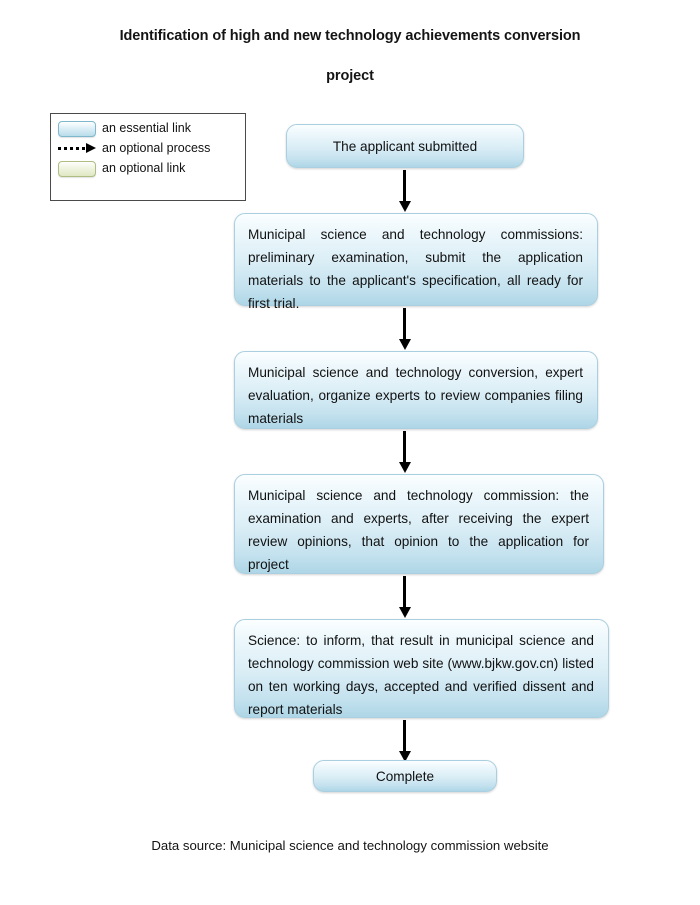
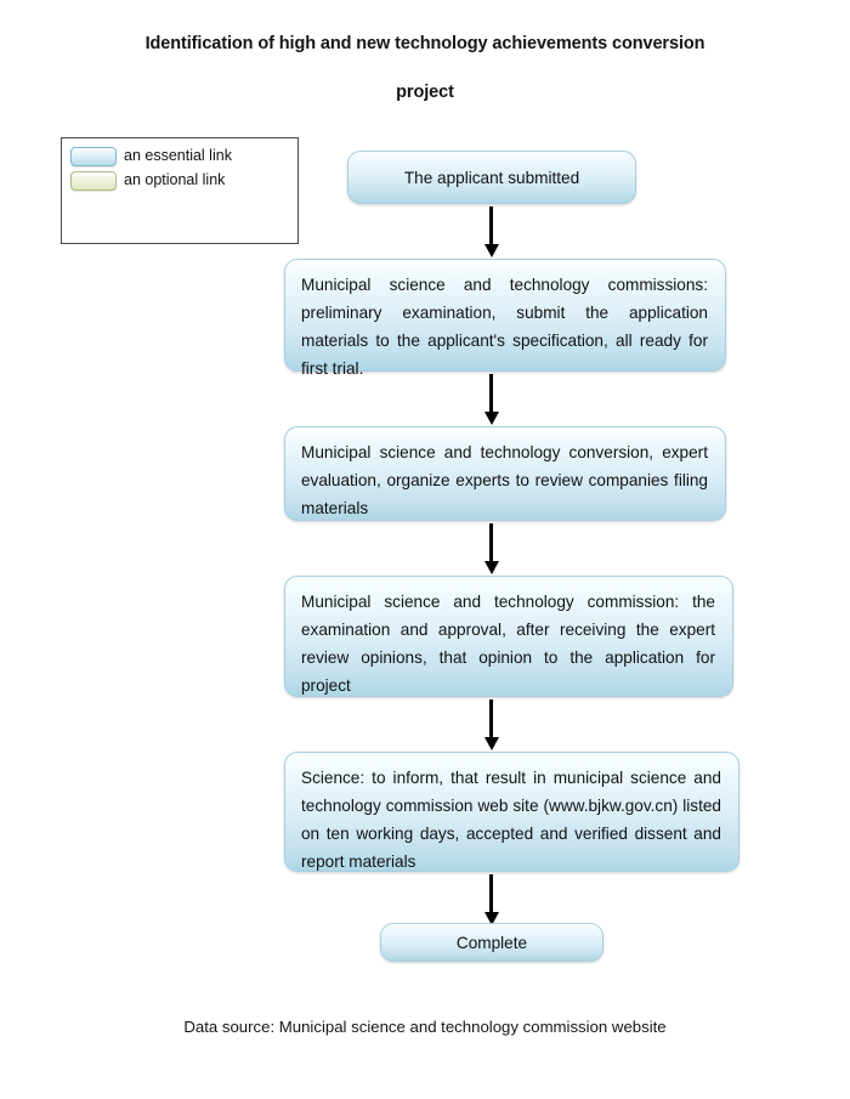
  Identification of high and new technology achievements conversion
  project
  an essential link
- an optional process
  an optional link
  The applicant submitted
  Municipal science and technology commissions: preliminary examination, submit the application materials to the applicant's specification, all ready for first trial.
  Municipal science and technology conversion, expert evaluation, organize experts to review companies filing materials
- Municipal science and technology commission: the examination and experts, after receiving the expert review opinions, that opinion to the application for project
+ Municipal science and technology commission: the examination and approval, after receiving the expert review opinions, that opinion to the application for project
  Science: to inform, that result in municipal science and technology commission web site (www.bjkw.gov.cn) listed on ten working days, accepted and verified dissent and report materials
  Complete
  Data source: Municipal science and technology commission website
